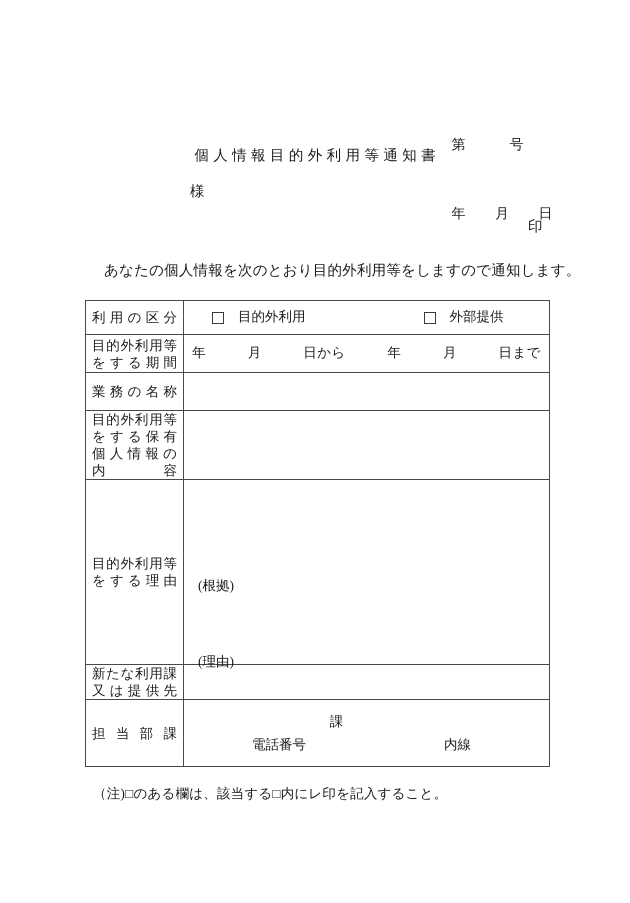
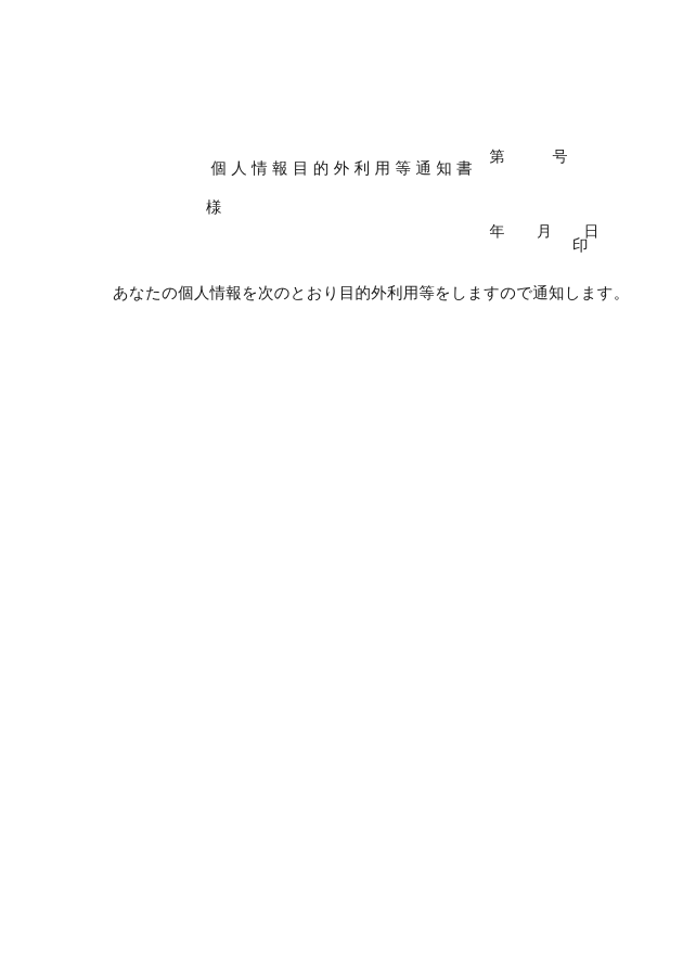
  第 号
  年 月 日
  個人情報目的外利用等通知書
  様
  印
  あなたの個人情報を次のとおり目的外利用等をしますので通知します。
- 利 用 の 区 分	目的外利用 外部提供
- 目的外利用等 をする期間	年 月 日から 年 月 日まで
- 業 務 の 名 称
- 目的外利用等 をする保有 個人情報の 内 容
- 目的外利用等 をする理由	(根拠) (理由)
- 新たな利用課 又は提供先
- 担 当 部 課	課 電話番号 内線
- （注)□のある欄は、該当する□内にレ印を記入すること。
